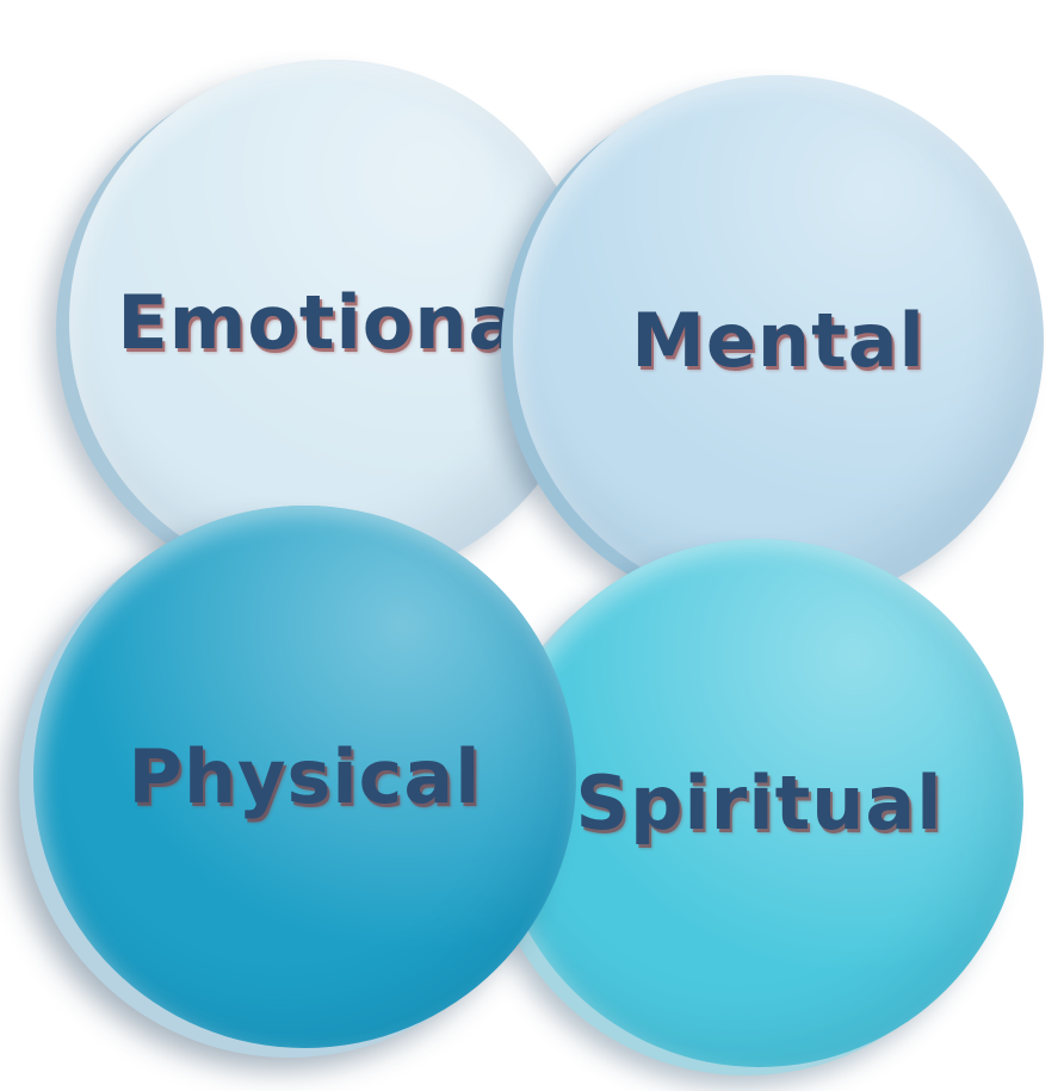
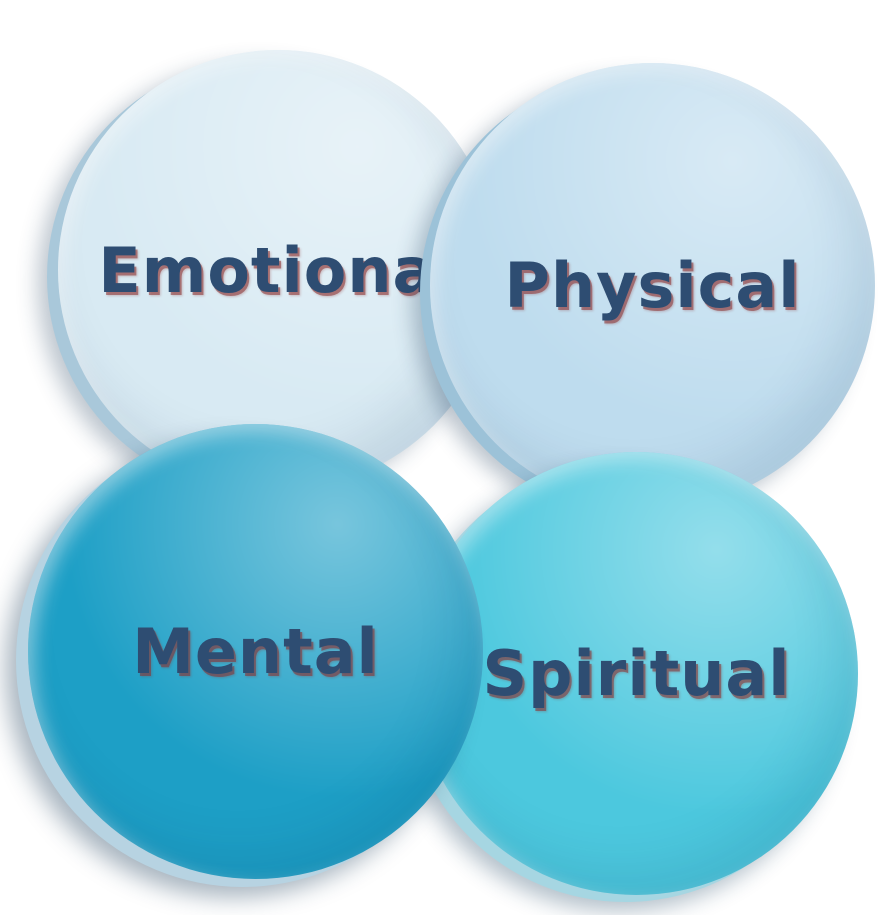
  Emotiona
- Mental
+ Physical
  Spiritual
- Physical
+ Mental
